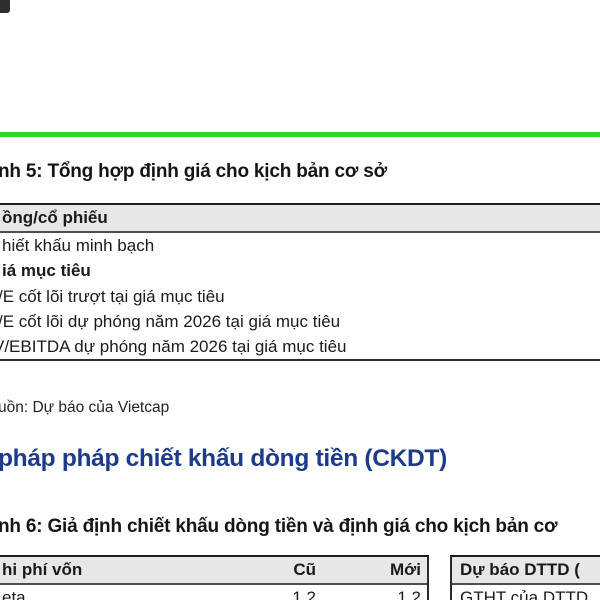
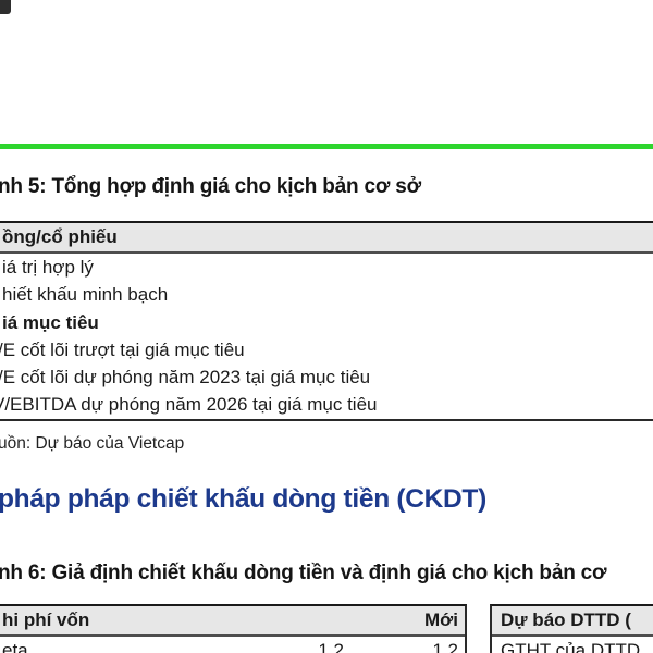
  nh 5: Tổng hợp định giá cho kịch bản cơ sở
  ồng/cổ phiếu
+ iá trị hợp lý
  hiết khấu minh bạch
  iá mục tiêu
  /E cốt lõi trượt tại giá mục tiêu
- /E cốt lõi dự phóng năm 2026 tại giá mục tiêu
+ /E cốt lõi dự phóng năm 2023 tại giá mục tiêu
  /EBITDA dự phóng năm 2026 tại giá mục tiêu
  uồn: Dự báo của Vietcap
  pháp pháp chiết khấu dòng tiền (CKDT)
  nh 6: Giả định chiết khấu dòng tiền và định giá cho kịch bản cơ
  hi phí vốn
- Cũ
  Mới
  eta
  1.2
  1.2
  Dự báo DTTD (
  GTHT của DTTD
